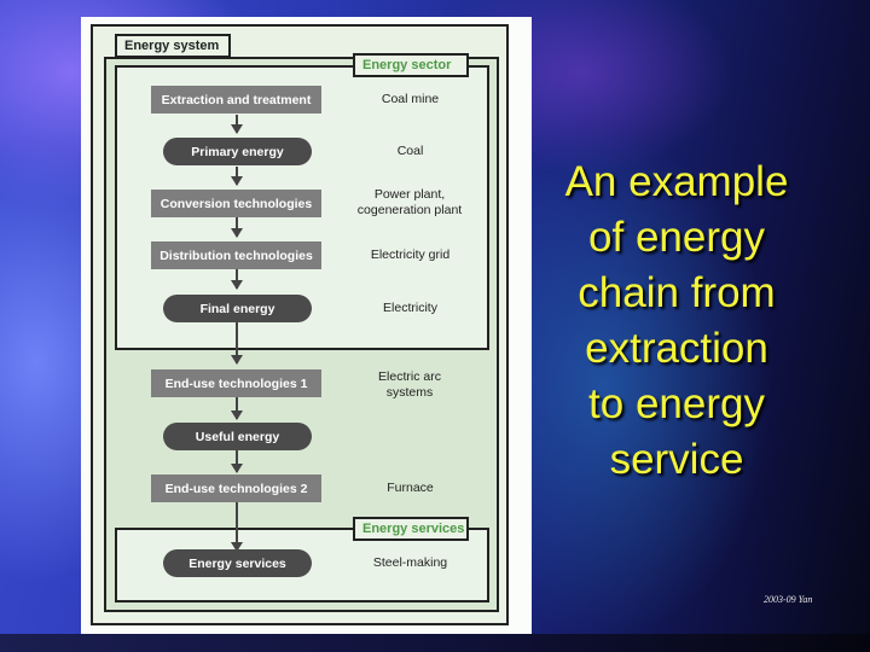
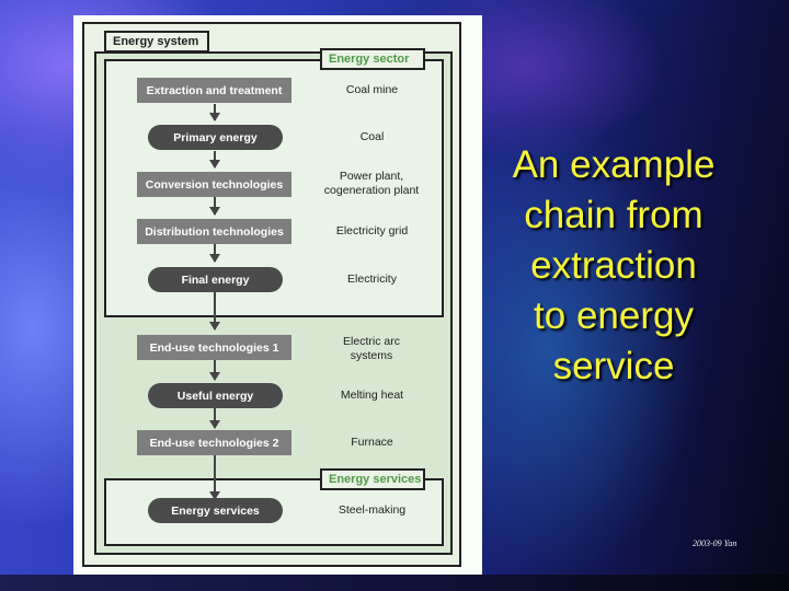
  Energy system
  Energy sector
  Energy services
  Extraction and treatment
  Coal mine
  Primary energy
  Coal
  Conversion technologies
  Power plant, cogeneration plant
  Distribution technologies
  Electricity grid
  Final energy
  Electricity
  End-use technologies 1
  Electric arc systems
  Useful energy
+ Melting heat
  End-use technologies 2
  Furnace
  Energy services
  Steel-making
  An example
- of energy
  chain from
  extraction
  to energy
  service
  2003-09 Yan
